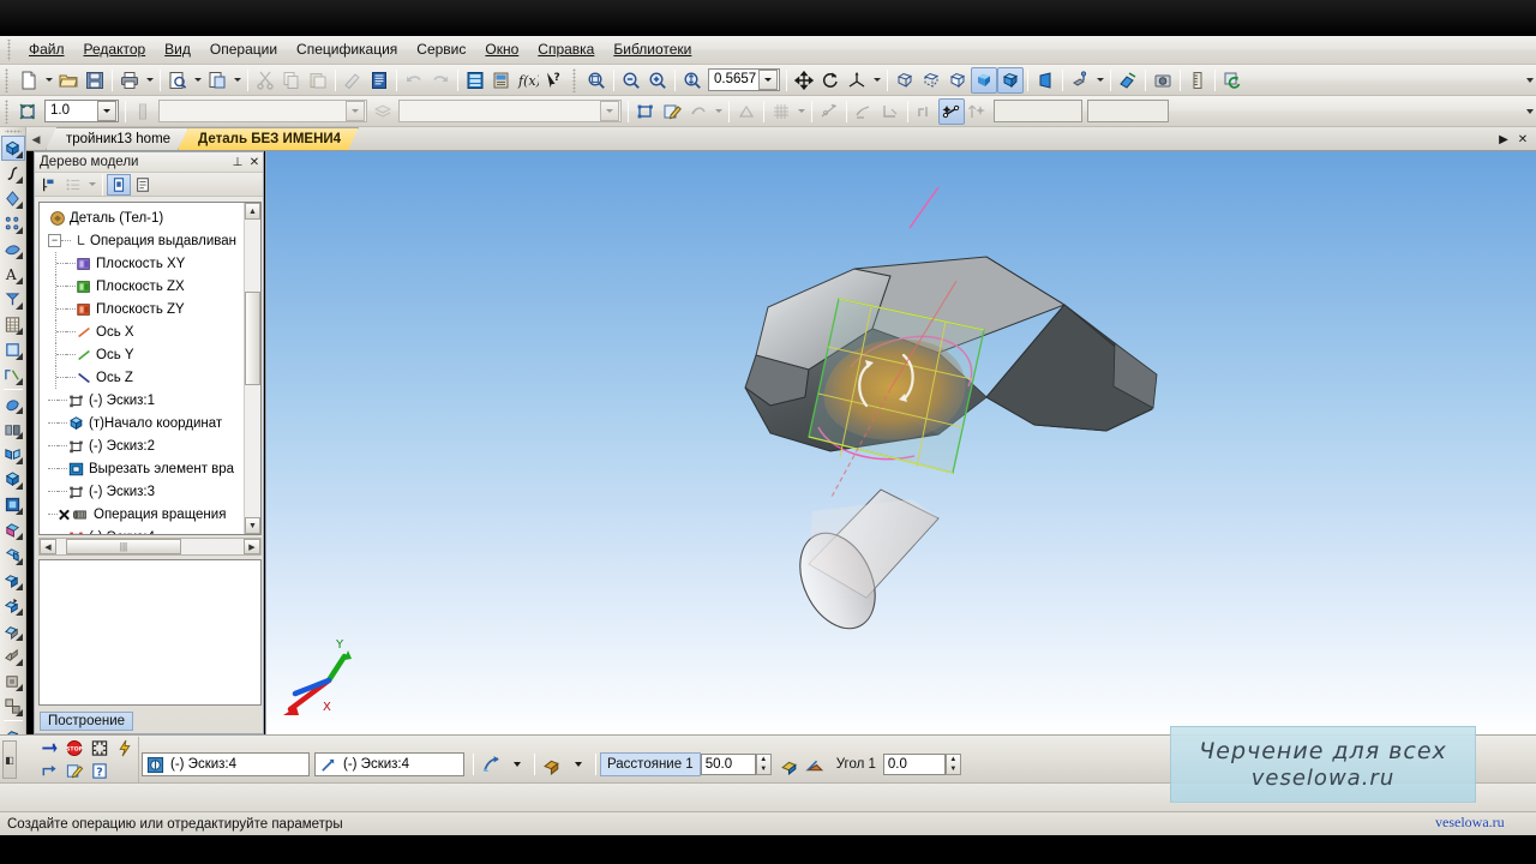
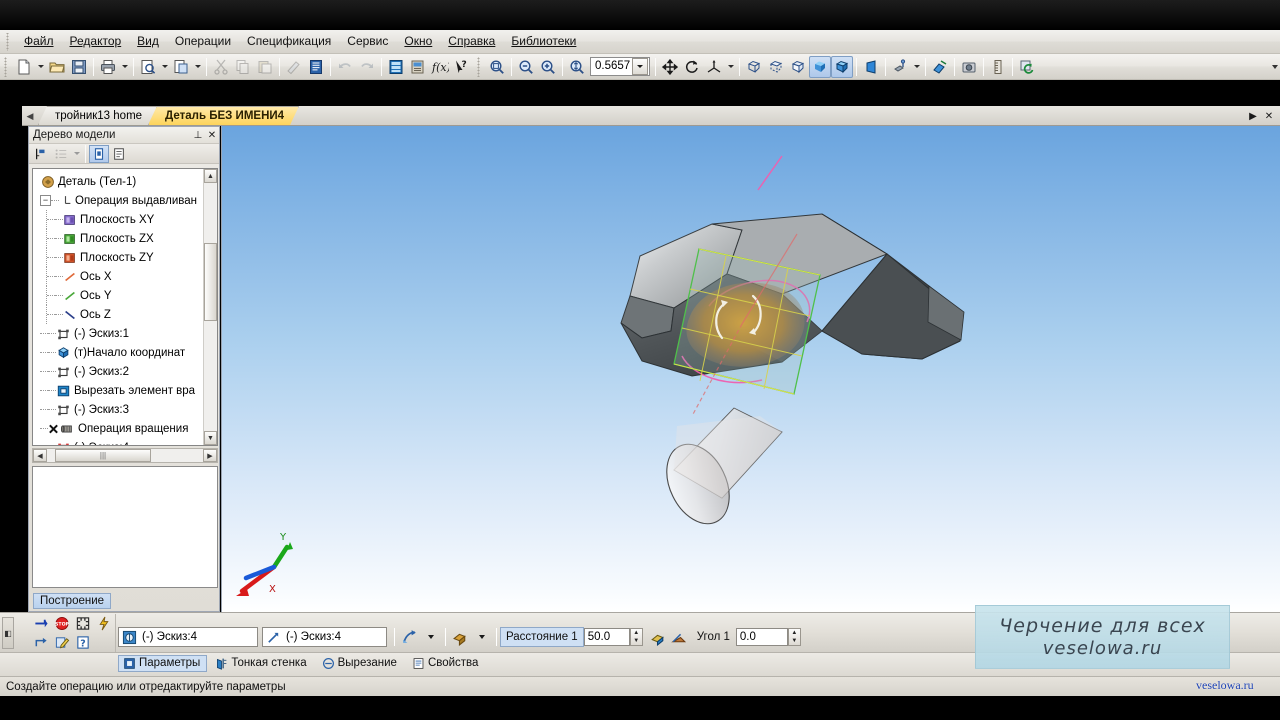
  Файл
  Редактор
  Вид
  Операции
  Спецификация
  Сервис
  Окно
  Справка
  Библиотеки
  f(x)
  ?
  0.5657
- 1.0
- A
  ◀
  тройник13 home
  Деталь БЕЗ ИМЕНИ4
  ▶
  ✕
  Дерево модели
  ⊥
  ✕
  Деталь (Тел-1)
  −
  Операция выдавливан
  Плоскость XY
  Плоскость ZX
  Плоскость ZY
  Ось X
  Ось Y
  Ось Z
  (-) Эскиз:1
  (т)Начало координат
  (-) Эскиз:2
  Вырезать элемент вра
  (-) Эскиз:3
  Операция вращения
  |||
  Построение
  X
  Y
  ◧
  ?
  (-) Эскиз:4
  (-) Эскиз:4
  Расстояние 1
  50.0
  Угол 1
  0.0
+ Параметры
+ Тонкая стенка
+ Вырезание
+ Свойства
  Создайте операцию или отредактируйте параметры
  Черчение для всех
  veselowa.ru
  veselowa.ru
